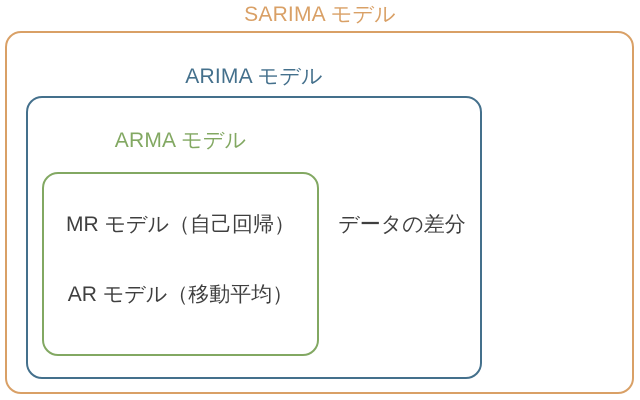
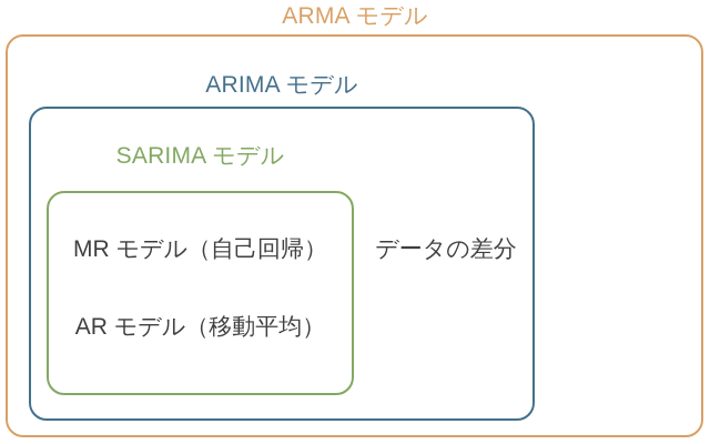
- SARIMA モデル
+ ARMA モデル
  ARIMA モデル
- ARMA モデル
+ SARIMA モデル
  MR モデル（自己回帰）
  AR モデル（移動平均）
  データの差分
